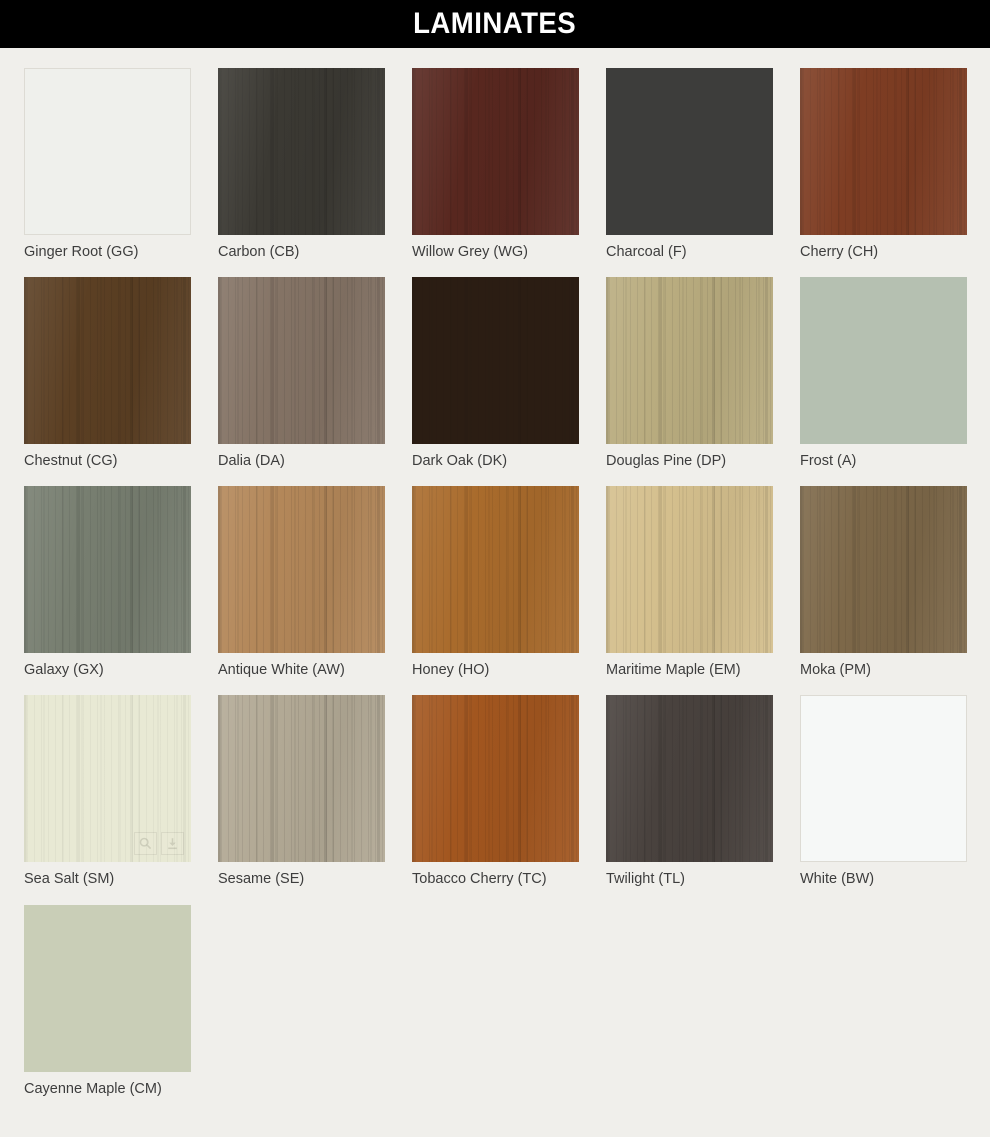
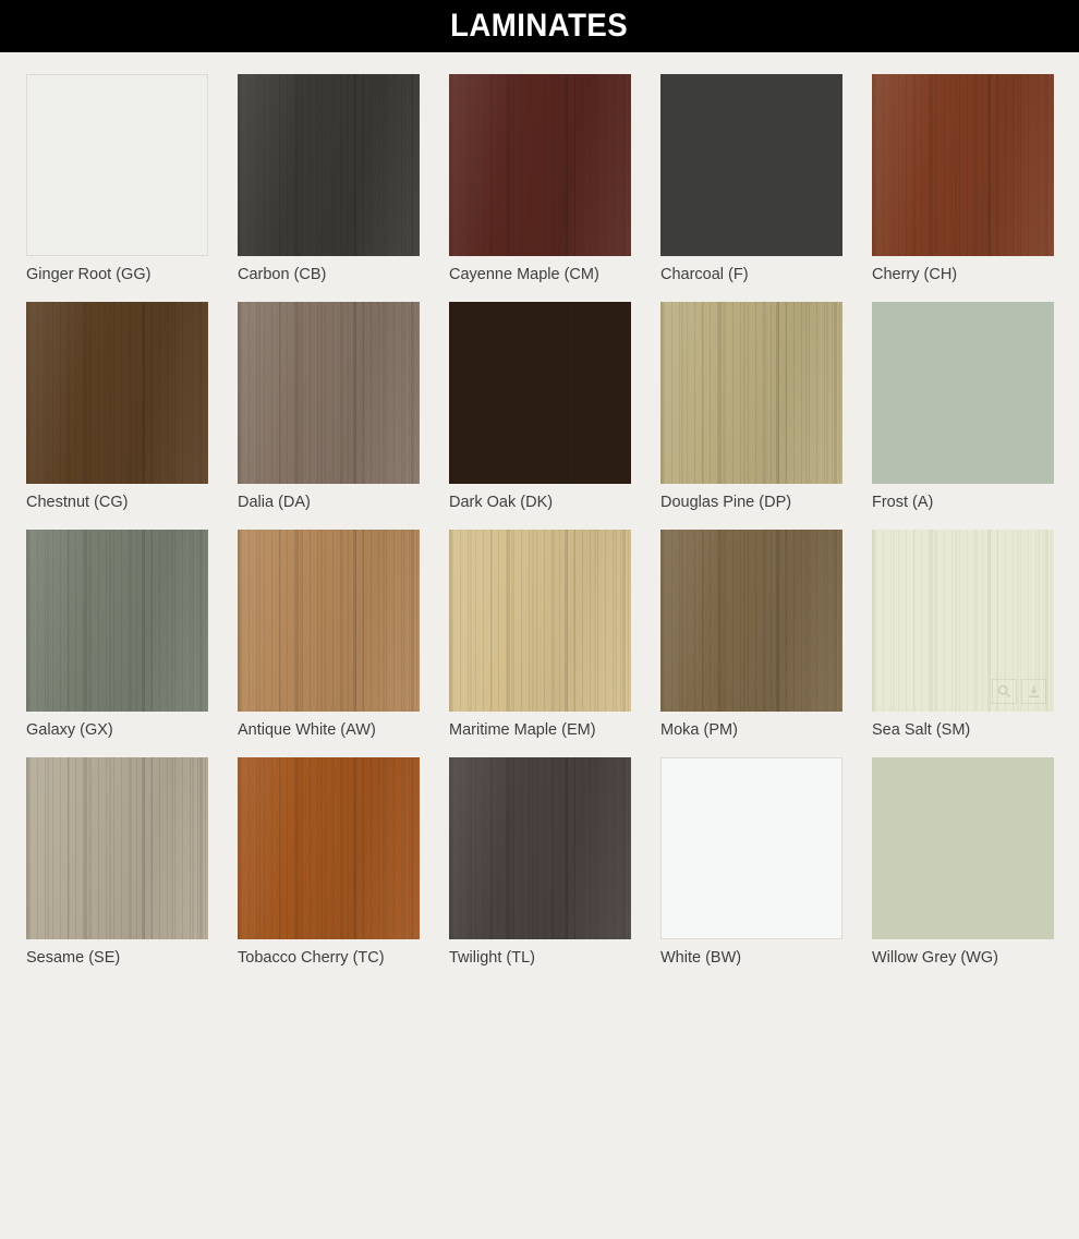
  LAMINATES
  Ginger Root (GG)
  Carbon (CB)
- Willow Grey (WG)
+ Cayenne Maple (CM)
  Charcoal (F)
  Cherry (CH)
  Chestnut (CG)
  Dalia (DA)
  Dark Oak (DK)
  Douglas Pine (DP)
  Frost (A)
  Galaxy (GX)
  Antique White (AW)
- Honey (HO)
  Maritime Maple (EM)
  Moka (PM)
  Sea Salt (SM)
  Sesame (SE)
  Tobacco Cherry (TC)
  Twilight (TL)
  White (BW)
- Cayenne Maple (CM)
+ Willow Grey (WG)
